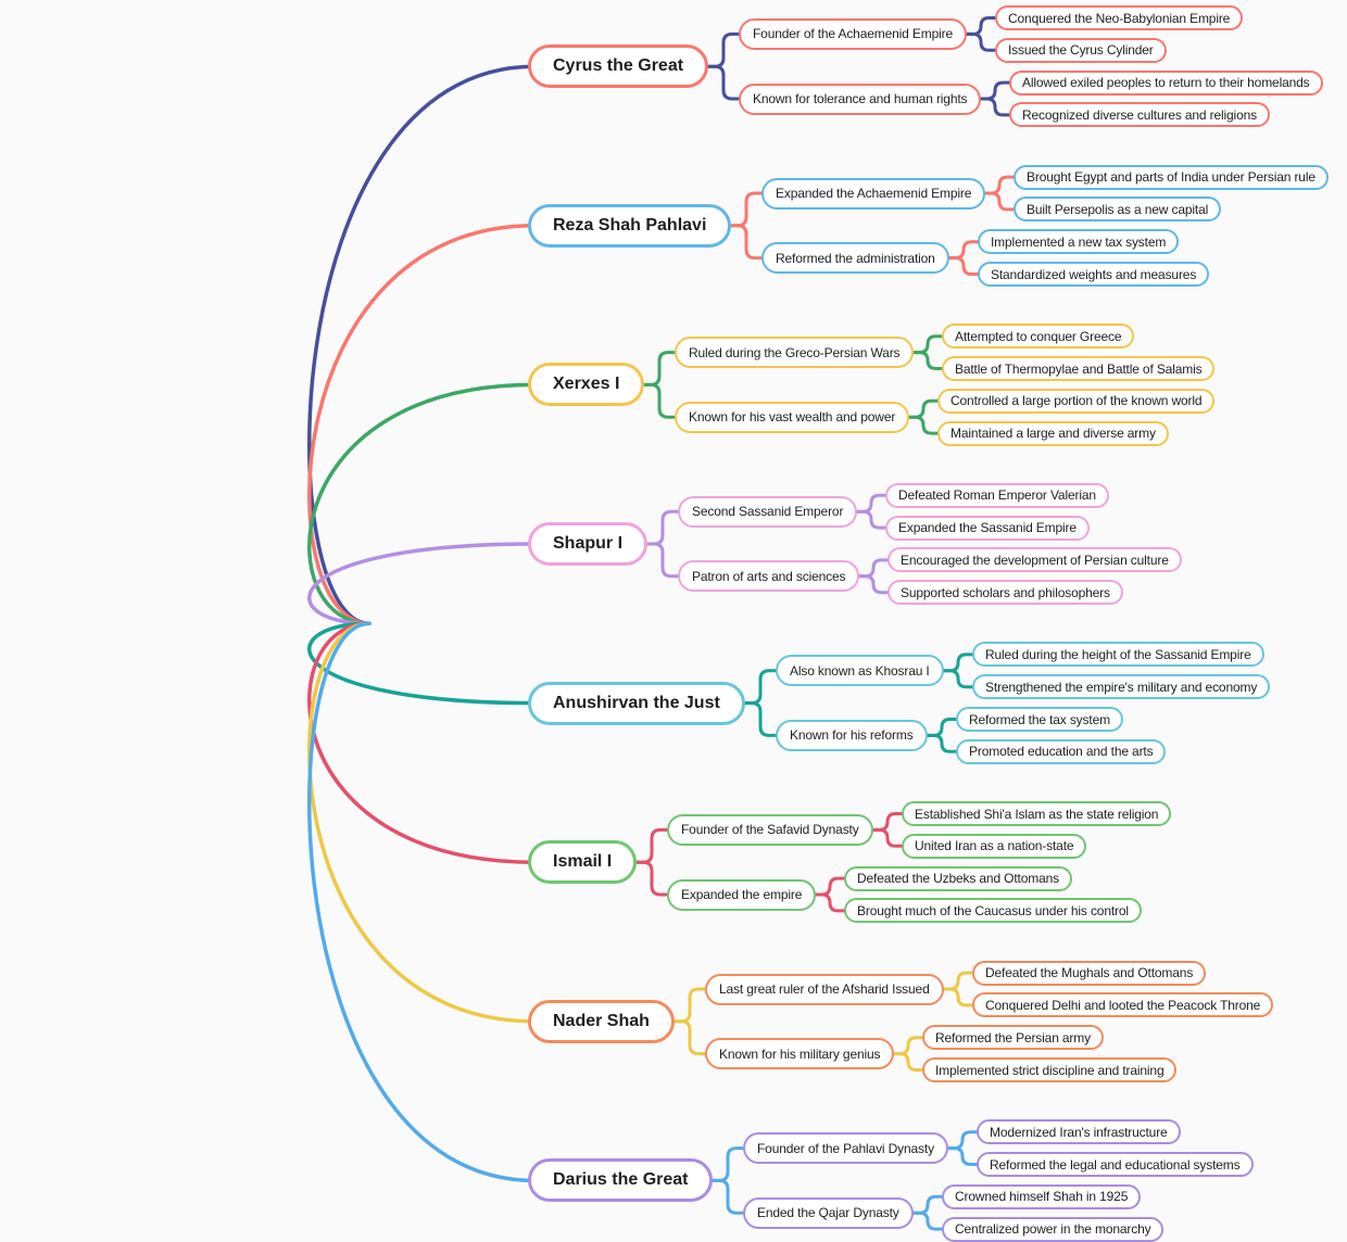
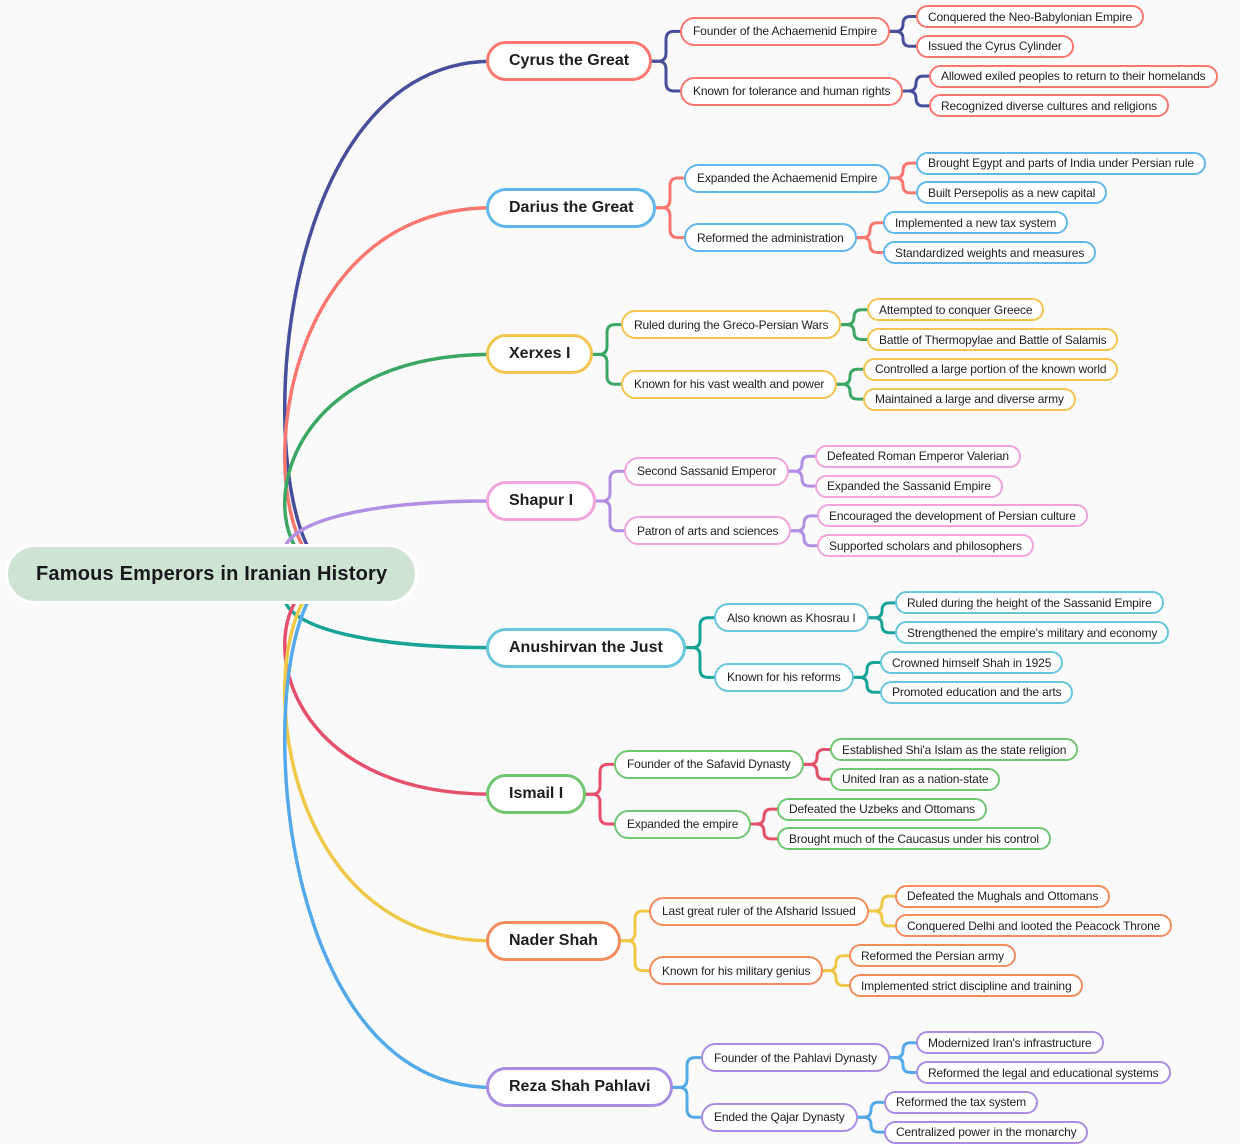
+ Famous Emperors in Iranian History
  Cyrus the Great
  Founder of the Achaemenid Empire
  Conquered the Neo-Babylonian Empire
  Issued the Cyrus Cylinder
  Known for tolerance and human rights
  Allowed exiled peoples to return to their homelands
  Recognized diverse cultures and religions
- Reza Shah Pahlavi
+ Darius the Great
  Expanded the Achaemenid Empire
  Brought Egypt and parts of India under Persian rule
  Built Persepolis as a new capital
  Reformed the administration
  Implemented a new tax system
  Standardized weights and measures
  Xerxes I
  Ruled during the Greco-Persian Wars
  Attempted to conquer Greece
  Battle of Thermopylae and Battle of Salamis
  Known for his vast wealth and power
  Controlled a large portion of the known world
  Maintained a large and diverse army
  Shapur I
  Second Sassanid Emperor
  Defeated Roman Emperor Valerian
  Expanded the Sassanid Empire
  Patron of arts and sciences
  Encouraged the development of Persian culture
  Supported scholars and philosophers
  Anushirvan the Just
  Also known as Khosrau I
  Ruled during the height of the Sassanid Empire
  Strengthened the empire's military and economy
  Known for his reforms
- Reformed the tax system
+ Crowned himself Shah in 1925
  Promoted education and the arts
  Ismail I
  Founder of the Safavid Dynasty
  Established Shi'a Islam as the state religion
  United Iran as a nation-state
  Expanded the empire
  Defeated the Uzbeks and Ottomans
  Brought much of the Caucasus under his control
  Nader Shah
  Last great ruler of the Afsharid Issued
  Defeated the Mughals and Ottomans
  Conquered Delhi and looted the Peacock Throne
  Known for his military genius
  Reformed the Persian army
  Implemented strict discipline and training
- Darius the Great
+ Reza Shah Pahlavi
  Founder of the Pahlavi Dynasty
  Modernized Iran's infrastructure
  Reformed the legal and educational systems
  Ended the Qajar Dynasty
- Crowned himself Shah in 1925
+ Reformed the tax system
  Centralized power in the monarchy
